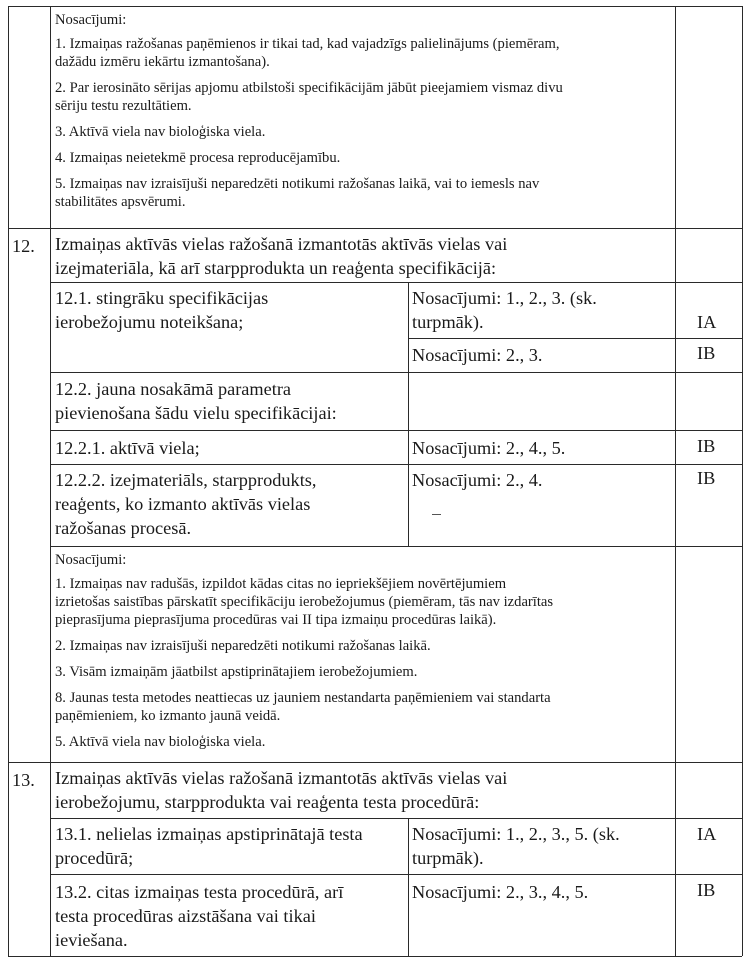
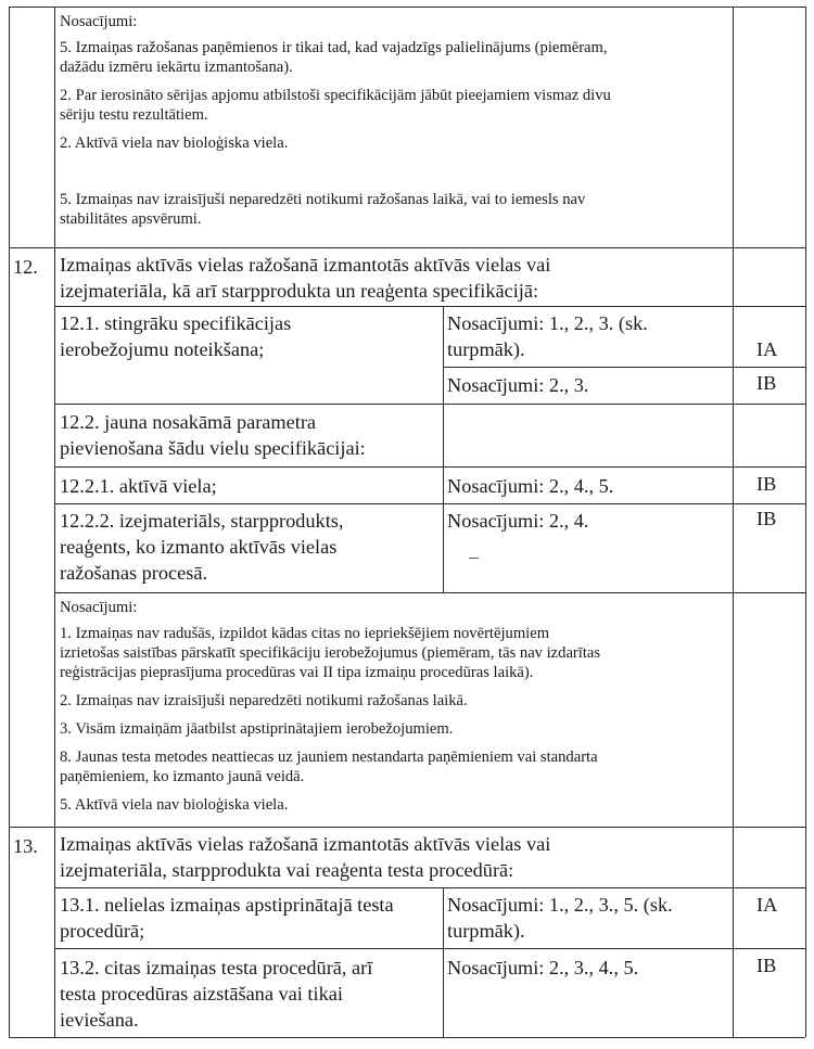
  Nosacījumi:
- 1. Izmaiņas ražošanas paņēmienos ir tikai tad, kad vajadzīgs palielinājums (piemēram,
+ 5. Izmaiņas ražošanas paņēmienos ir tikai tad, kad vajadzīgs palielinājums (piemēram,
  dažādu izmēru iekārtu izmantošana).
  2. Par ierosināto sērijas apjomu atbilstoši specifikācijām jābūt pieejamiem vismaz divu
  sēriju testu rezultātiem.
- 3. Aktīvā viela nav bioloģiska viela.
+ 2. Aktīvā viela nav bioloģiska viela.
- 4. Izmaiņas neietekmē procesa reproducējamību.
  5. Izmaiņas nav izraisījuši neparedzēti notikumi ražošanas laikā, vai to iemesls nav
  stabilitātes apsvērumi.
  12.
  Izmaiņas aktīvās vielas ražošanā izmantotās aktīvās vielas vai
  izejmateriāla, kā arī starpprodukta un reaģenta specifikācijā:
  12.1. stingrāku specifikācijas
  ierobežojumu noteikšana;
  Nosacījumi: 1., 2., 3. (sk.
  turpmāk).
  IA
  Nosacījumi: 2., 3.
  IB
  12.2. jauna nosakāmā parametra
  pievienošana šādu vielu specifikācijai:
  12.2.1. aktīvā viela;
  Nosacījumi: 2., 4., 5.
  IB
  12.2.2. izejmateriāls, starpprodukts,
  reaģents, ko izmanto aktīvās vielas
  ražošanas procesā.
  Nosacījumi: 2., 4.
  IB
  Nosacījumi:
  1. Izmaiņas nav radušās, izpildot kādas citas no iepriekšējiem novērtējumiem
  izrietošas saistības pārskatīt specifikāciju ierobežojumus (piemēram, tās nav izdarītas
- pieprasījuma pieprasījuma procedūras vai II tipa izmaiņu procedūras laikā).
+ reģistrācijas pieprasījuma procedūras vai II tipa izmaiņu procedūras laikā).
  2. Izmaiņas nav izraisījuši neparedzēti notikumi ražošanas laikā.
  3. Visām izmaiņām jāatbilst apstiprinātajiem ierobežojumiem.
  8. Jaunas testa metodes neattiecas uz jauniem nestandarta paņēmieniem vai standarta
  paņēmieniem, ko izmanto jaunā veidā.
  5. Aktīvā viela nav bioloģiska viela.
  13.
  Izmaiņas aktīvās vielas ražošanā izmantotās aktīvās vielas vai
- ierobežojumu, starpprodukta vai reaģenta testa procedūrā:
+ izejmateriāla, starpprodukta vai reaģenta testa procedūrā:
  13.1. nelielas izmaiņas apstiprinātajā testa
  procedūrā;
  Nosacījumi: 1., 2., 3., 5. (sk.
  turpmāk).
  IA
  13.2. citas izmaiņas testa procedūrā, arī
  testa procedūras aizstāšana vai tikai
  ieviešana.
  Nosacījumi: 2., 3., 4., 5.
  IB
